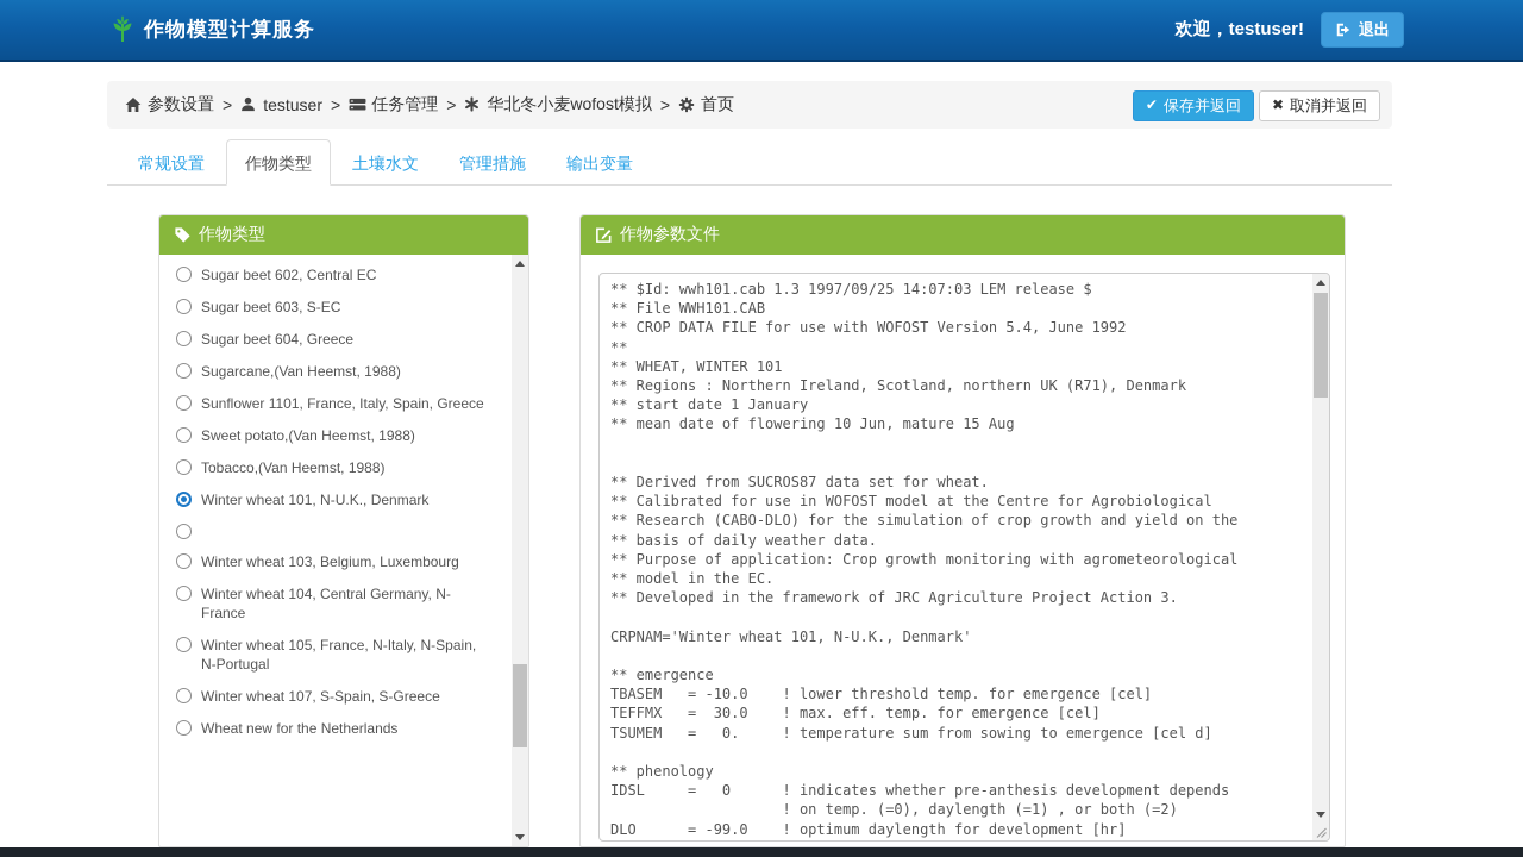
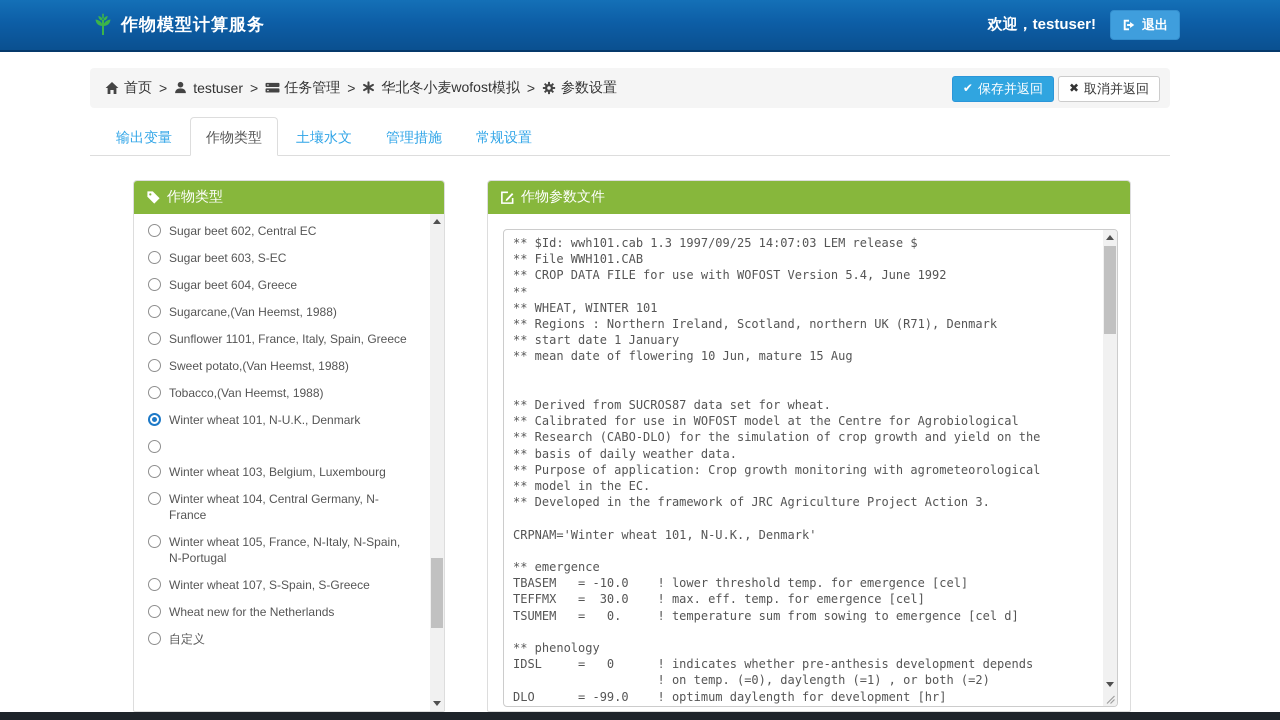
  作物模型计算服务
  欢迎，testuser!
  退出
- 参数设置
+ 首页
  >
  testuser
  >
  任务管理
  >
  华北冬小麦wofost模拟
  >
- 首页
+ 参数设置
  ✔
  保存并返回
  ✖
  取消并返回
- 常规设置
+ 输出变量
  作物类型
  土壤水文
  管理措施
- 输出变量
+ 常规设置
  作物类型
  Sugar beet 602, Central EC
  Sugar beet 603, S-EC
  Sugar beet 604, Greece
  Sugarcane,(Van Heemst, 1988)
  Sunflower 1101, France, Italy, Spain, Greece
  Sweet potato,(Van Heemst, 1988)
  Tobacco,(Van Heemst, 1988)
  Winter wheat 101, N-U.K., Denmark
  Winter wheat 103, Belgium, Luxembourg
  Winter wheat 104, Central Germany, N-
  France
  Winter wheat 105, France, N-Italy, N-Spain,
  N-Portugal
  Winter wheat 107, S-Spain, S-Greece
  Wheat new for the Netherlands
+ 自定义
  作物参数文件
  ** $Id: wwh101.cab 1.3 1997/09/25 14:07:03 LEM release $
  ** File WWH101.CAB
  ** CROP DATA FILE for use with WOFOST Version 5.4, June 1992
  **
  ** WHEAT, WINTER 101
  ** Regions : Northern Ireland, Scotland, northern UK (R71), Denmark
  ** start date 1 January
  ** mean date of flowering 10 Jun, mature 15 Aug
  ** Derived from SUCROS87 data set for wheat.
  ** Calibrated for use in WOFOST model at the Centre for Agrobiological
  ** Research (CABO-DLO) for the simulation of crop growth and yield on the
  ** basis of daily weather data.
  ** Purpose of application: Crop growth monitoring with agrometeorological
  ** model in the EC.
  ** Developed in the framework of JRC Agriculture Project Action 3.
  CRPNAM='Winter wheat 101, N-U.K., Denmark'
  ** emergence
  TBASEM = -10.0 ! lower threshold temp. for emergence [cel]
  TEFFMX = 30.0 ! max. eff. temp. for emergence [cel]
  TSUMEM = 0. ! temperature sum from sowing to emergence [cel d]
  ** phenology
  IDSL = 0 ! indicates whether pre-anthesis development depends
  ! on temp. (=0), daylength (=1) , or both (=2)
  DLO = -99.0 ! optimum daylength for development [hr]
